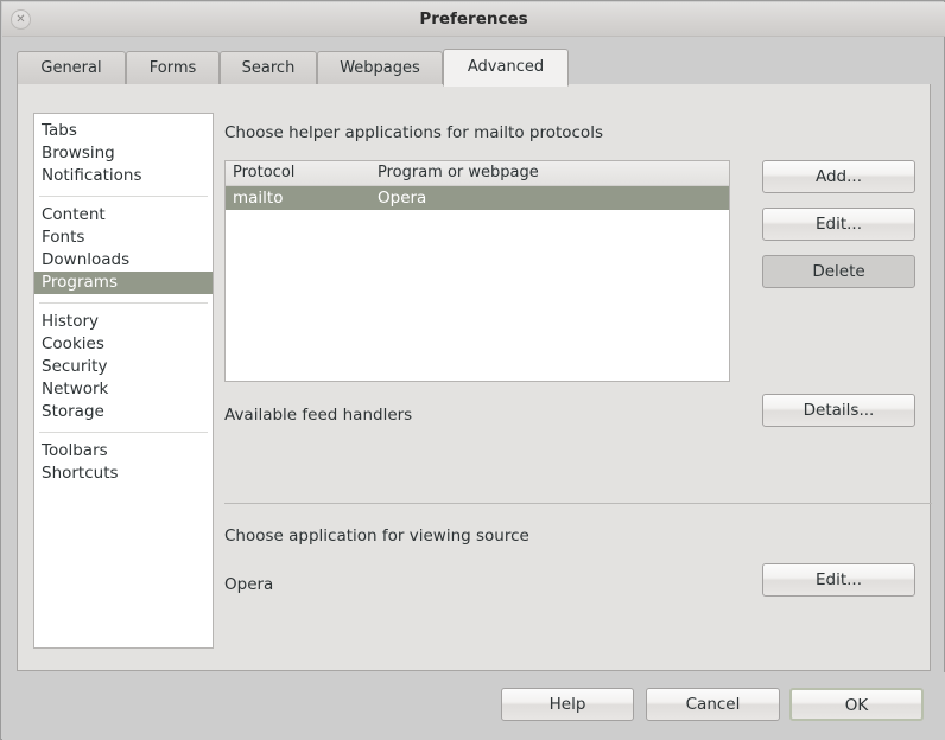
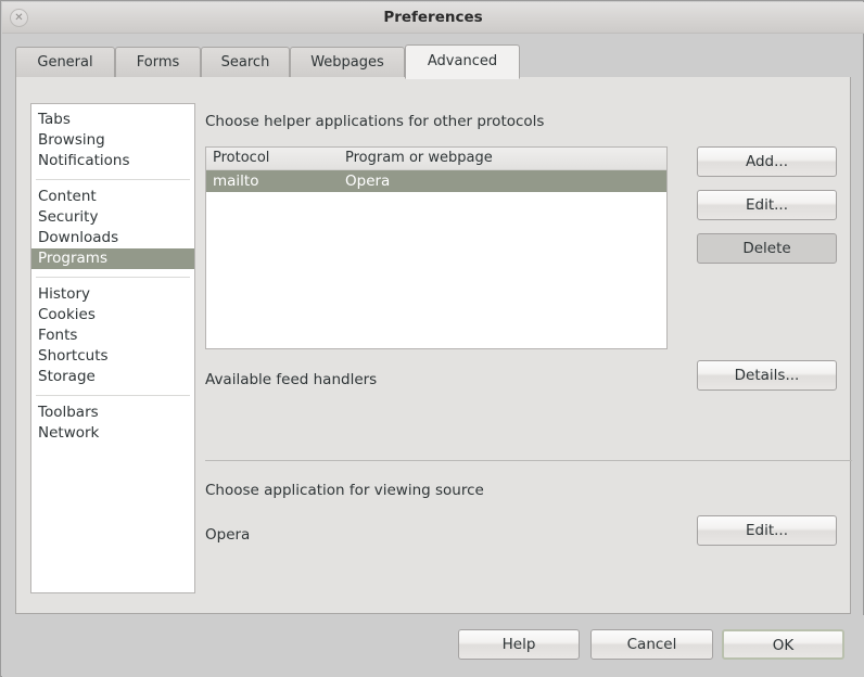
  ✕
  Preferences
  General
  Forms
  Search
  Webpages
  Advanced
  Tabs
  Browsing
  Notifications
  Content
- Fonts
+ Security
  Downloads
  Programs
  History
  Cookies
- Security
+ Fonts
- Network
+ Shortcuts
  Storage
  Toolbars
- Shortcuts
+ Network
- Choose helper applications for mailto protocols
+ Choose helper applications for other protocols
  Protocol
  Program or webpage
  mailto
  Opera
  Add...
  Edit...
  Delete
  Available feed handlers
  Details...
  Choose application for viewing source
  Opera
  Edit...
  Help
  Cancel
  OK
